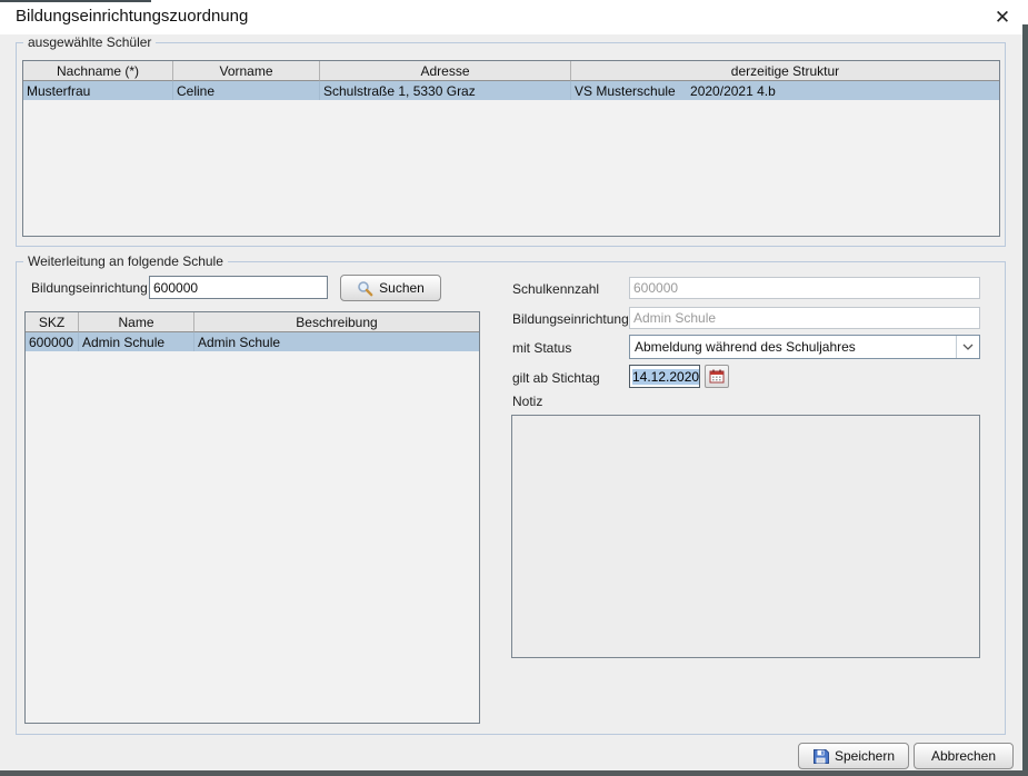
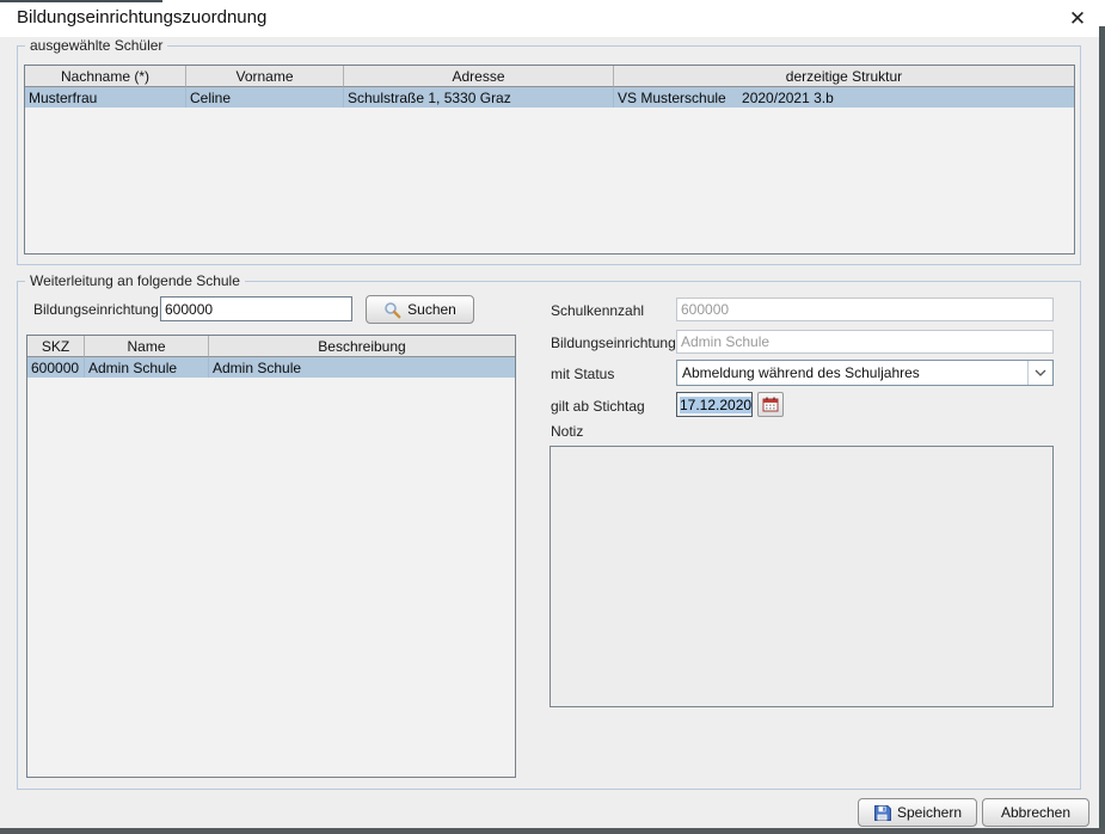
  Bildungseinrichtungszuordnung
  ✕
  ausgewählte Schüler
  Nachname (*)
  Vorname
  Adresse
  derzeitige Struktur
  Musterfrau
  Celine
  Schulstraße 1, 5330 Graz
- VS Musterschule 2020/2021 4.b
+ VS Musterschule 2020/2021 3.b
  Weiterleitung an folgende Schule
  Bildungseinrichtung
  600000
  Suchen
  SKZ
  Name
  Beschreibung
  600000
  Admin Schule
  Admin Schule
  Schulkennzahl
  600000
  Bildungseinrichtung
  Admin Schule
  mit Status
  Abmeldung während des Schuljahres
  gilt ab Stichtag
- 14.12.2020
+ 17.12.2020
  Notiz
  Speichern
  Abbrechen
